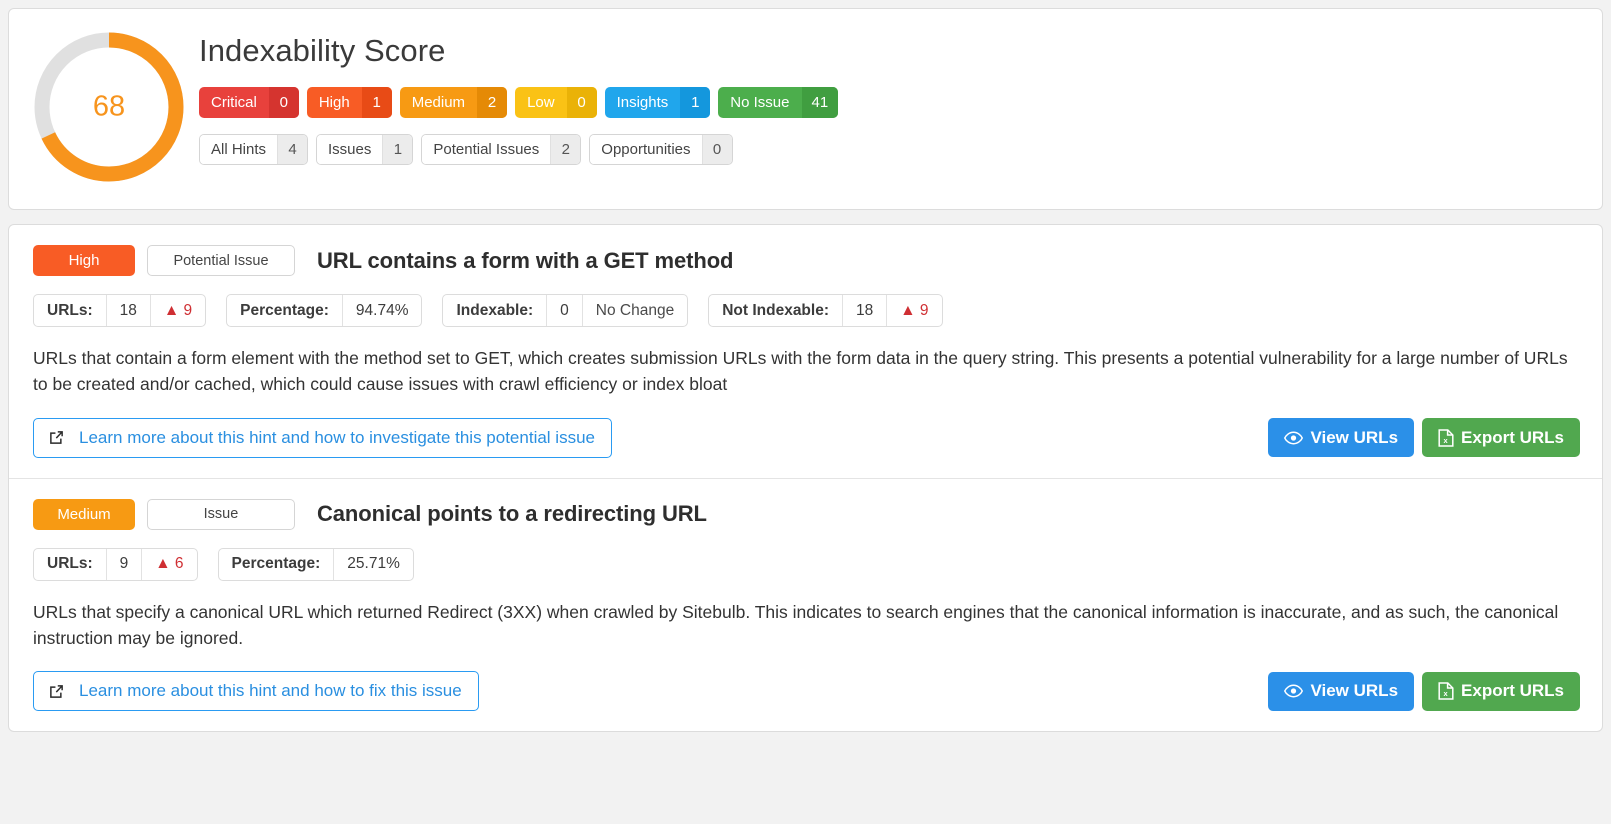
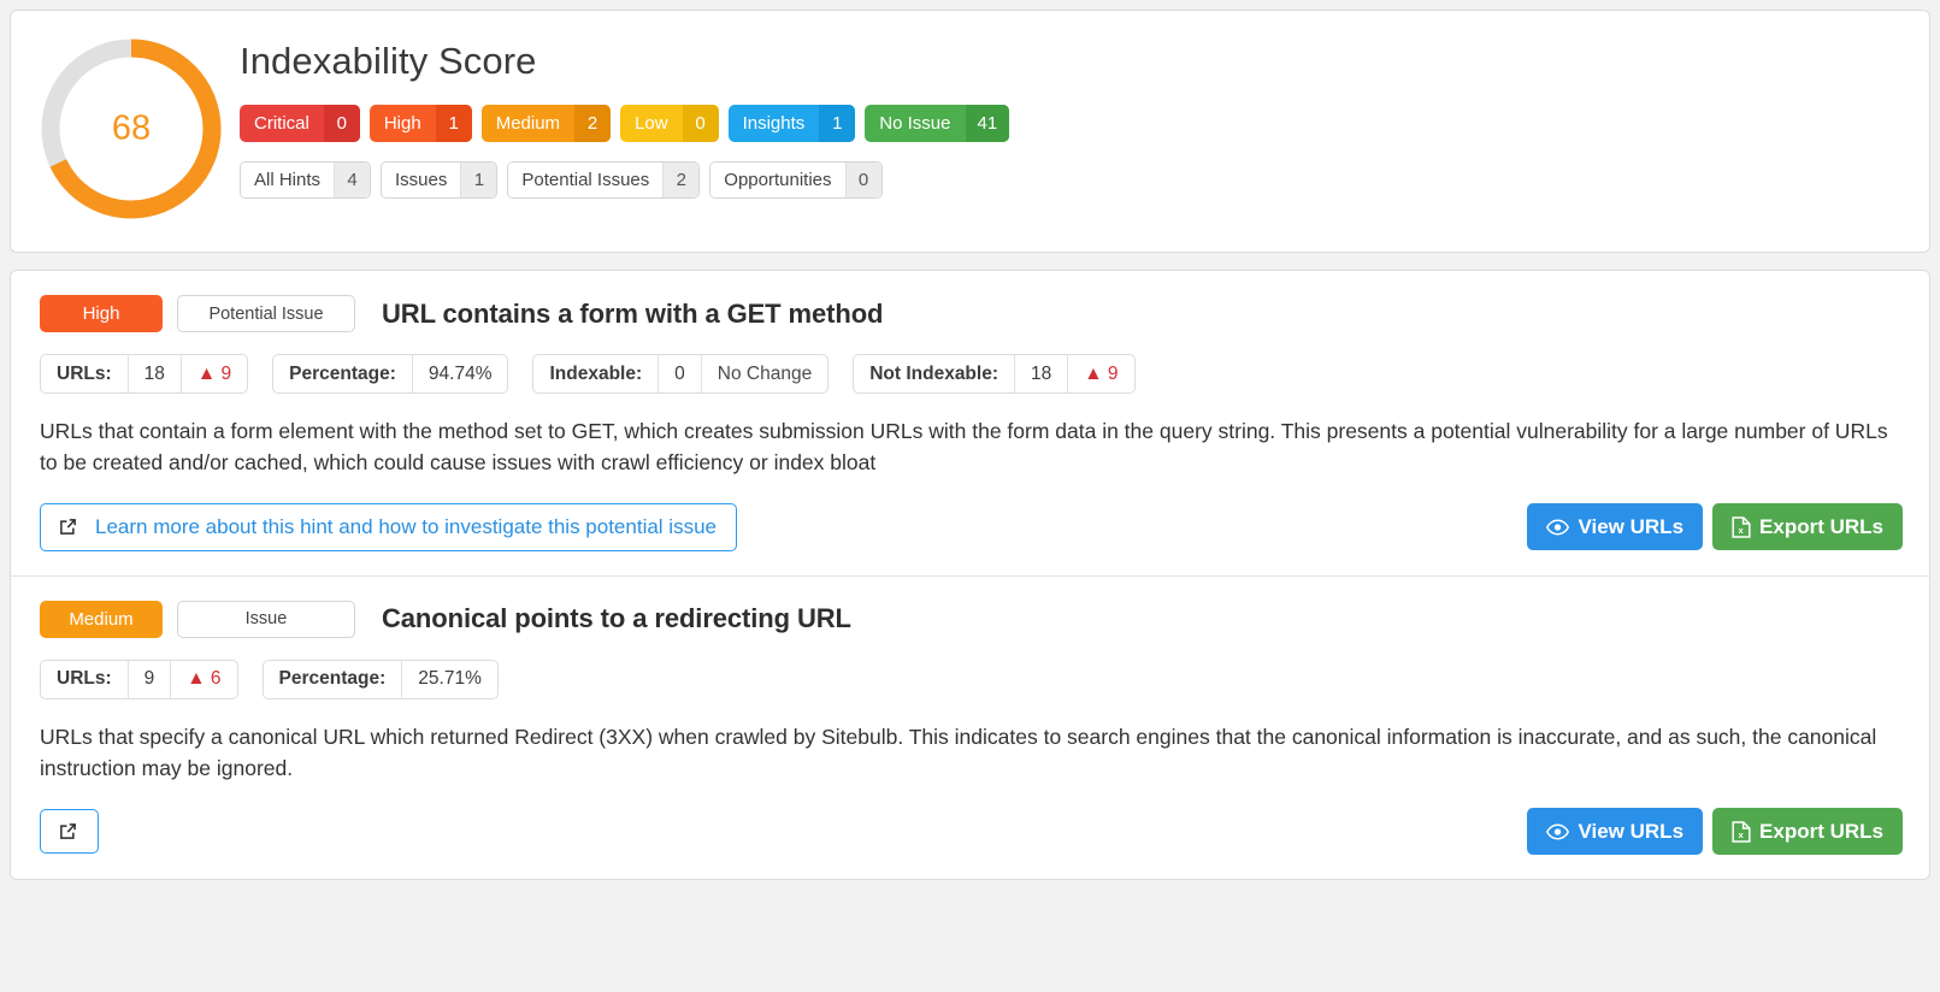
  68
  Indexability Score
  Critical
  0
  High
  1
  Medium
  2
  Low
  0
  Insights
  1
  No Issue
  41
  All Hints
  4
  Issues
  1
  Potential Issues
  2
  Opportunities
  0
  High
  Potential Issue
  URL contains a form with a GET method
  URLs:
  18
  ▲ 9
  Percentage:
  94.74%
  Indexable:
  0
  No Change
  Not Indexable:
  18
  ▲ 9
  URLs that contain a form element with the method set to GET, which creates submission URLs with the form data in the query string. This presents a potential vulnerability for a large number of URLs to be created and/or cached, which could cause issues with crawl efficiency or index bloat
  Learn more about this hint and how to investigate this potential issue
  View URLs
  x
  Export URLs
  Medium
  Issue
  Canonical points to a redirecting URL
  URLs:
  9
  ▲ 6
  Percentage:
  25.71%
  URLs that specify a canonical URL which returned Redirect (3XX) when crawled by Sitebulb. This indicates to search engines that the canonical information is inaccurate, and as such, the canonical instruction may be ignored.
- Learn more about this hint and how to fix this issue
  View URLs
  x
  Export URLs
